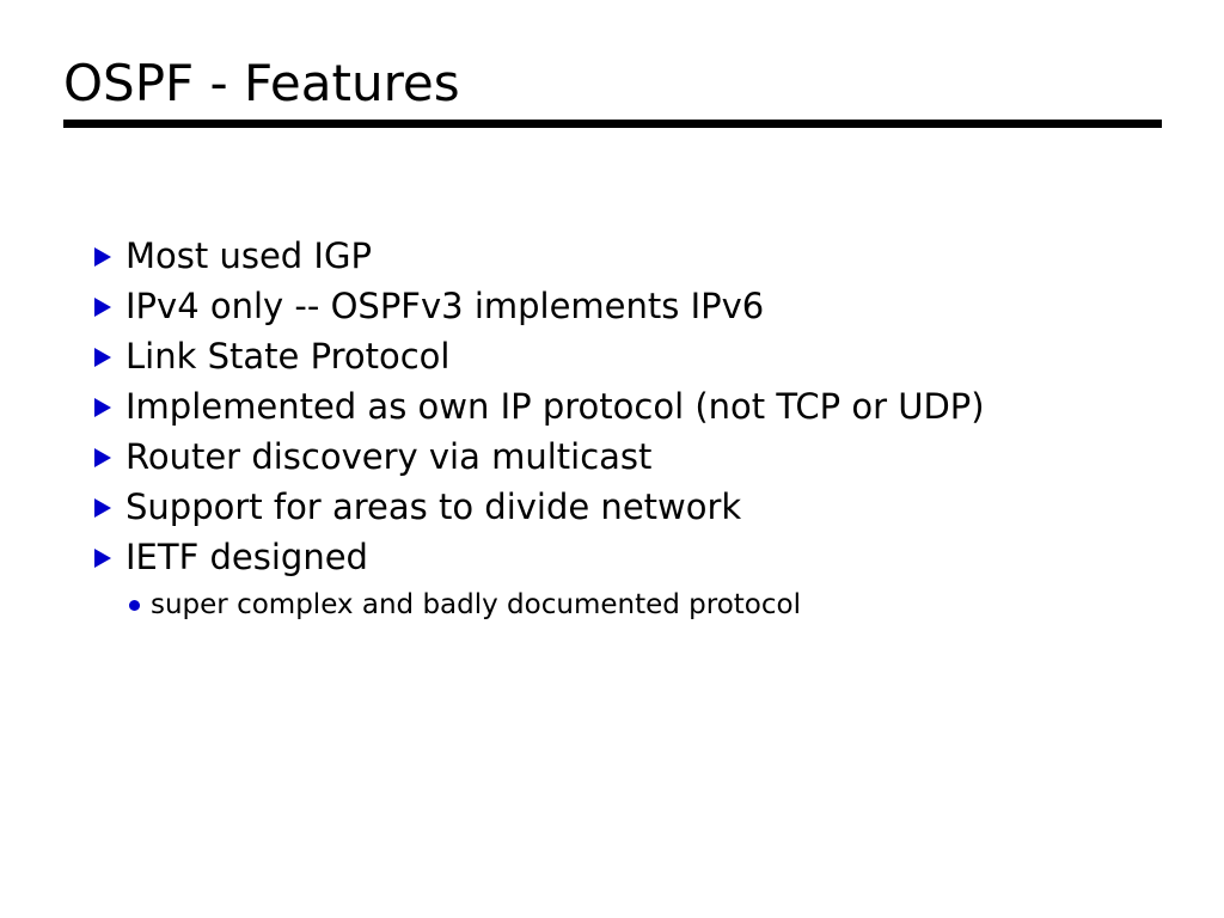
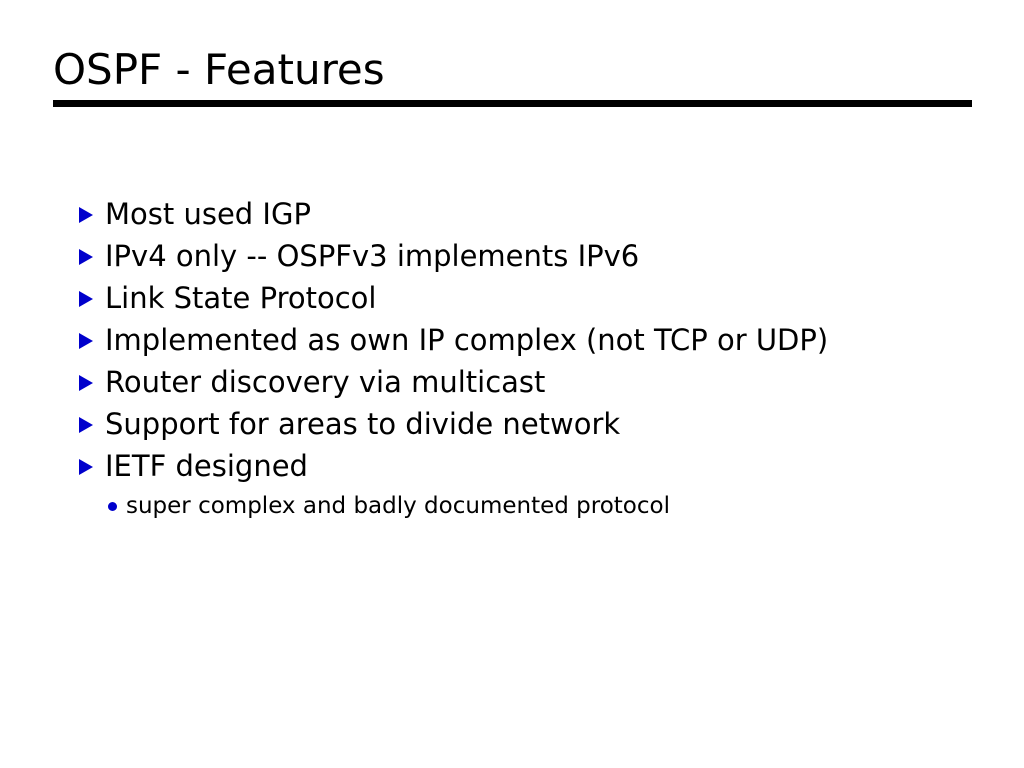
  OSPF - Features
  Most used IGP
  IPv4 only -- OSPFv3 implements IPv6
  Link State Protocol
- Implemented as own IP protocol (not TCP or UDP)
+ Implemented as own IP complex (not TCP or UDP)
  Router discovery via multicast
  Support for areas to divide network
  IETF designed
  super complex and badly documented protocol
